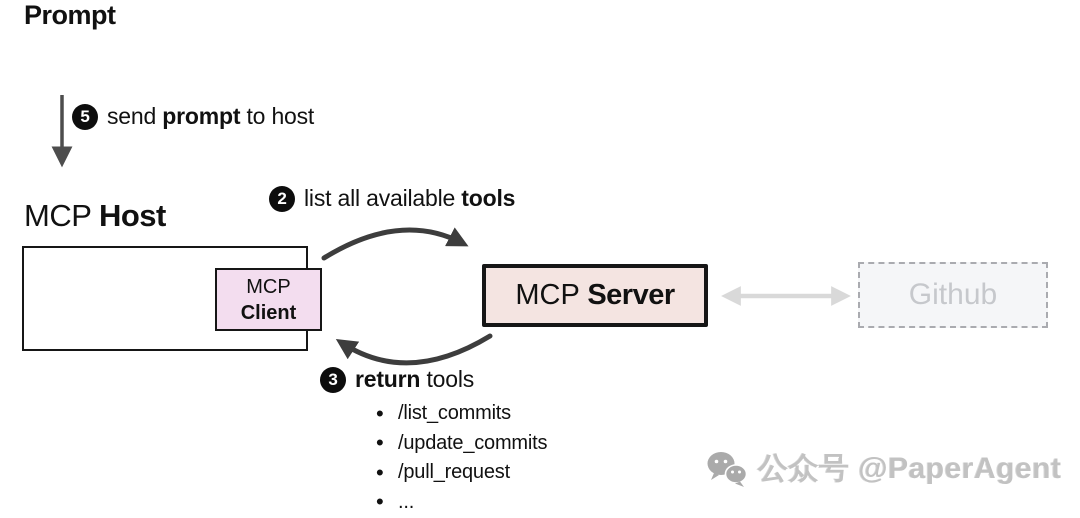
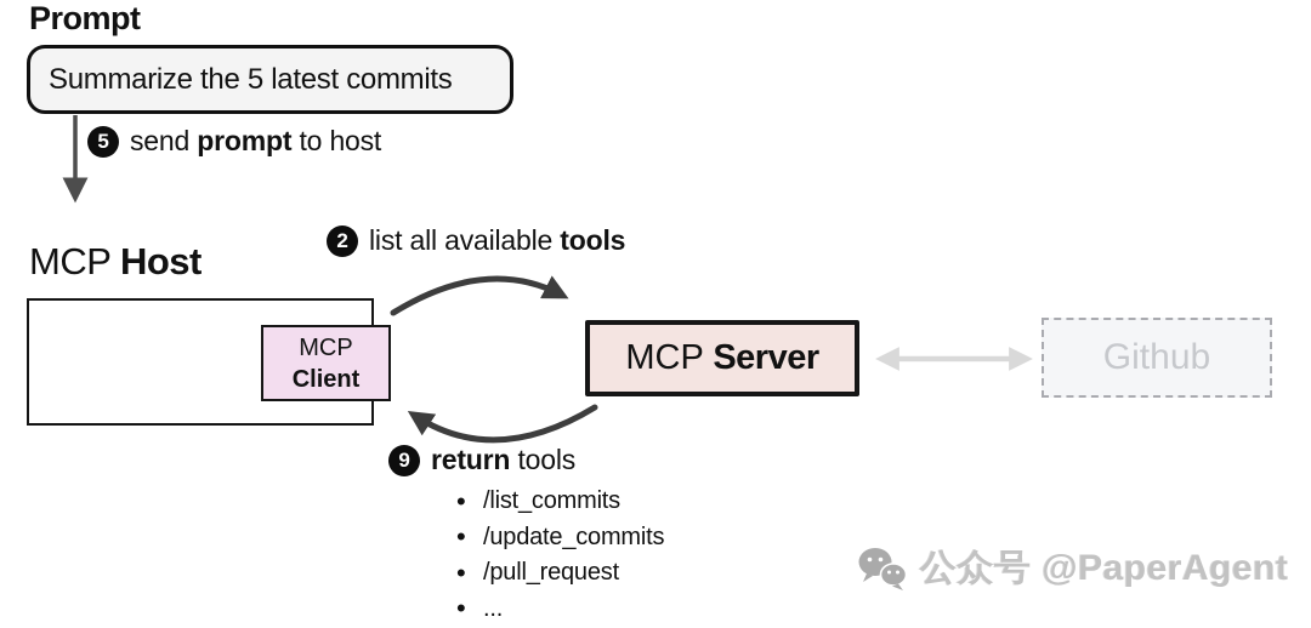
  Prompt
+ Summarize the 5 latest commits
  5
  send prompt to host
  MCP Host
  MCP
  Client
  2
  list all available tools
  MCP Server
  Github
- 3
+ 9
  return tools
  /list_commits
  /update_commits
  /pull_request
  ...
  公众号 @PaperAgent
